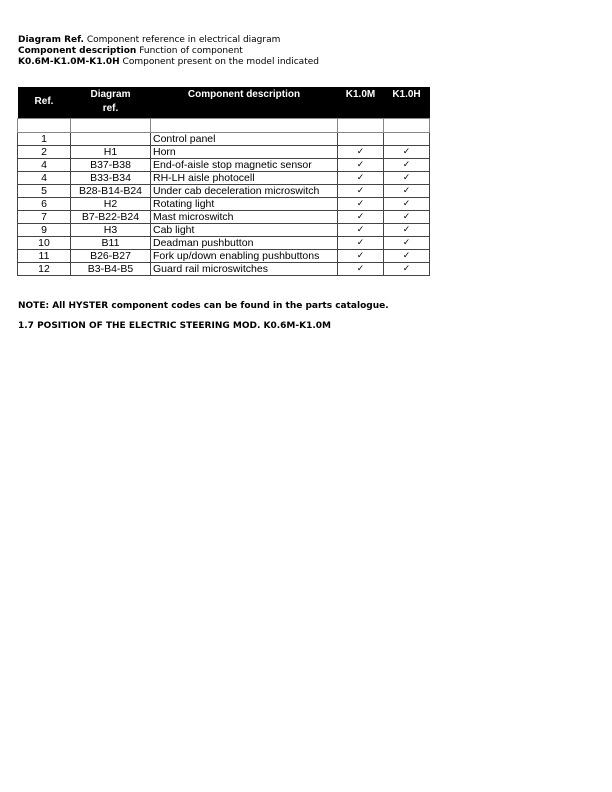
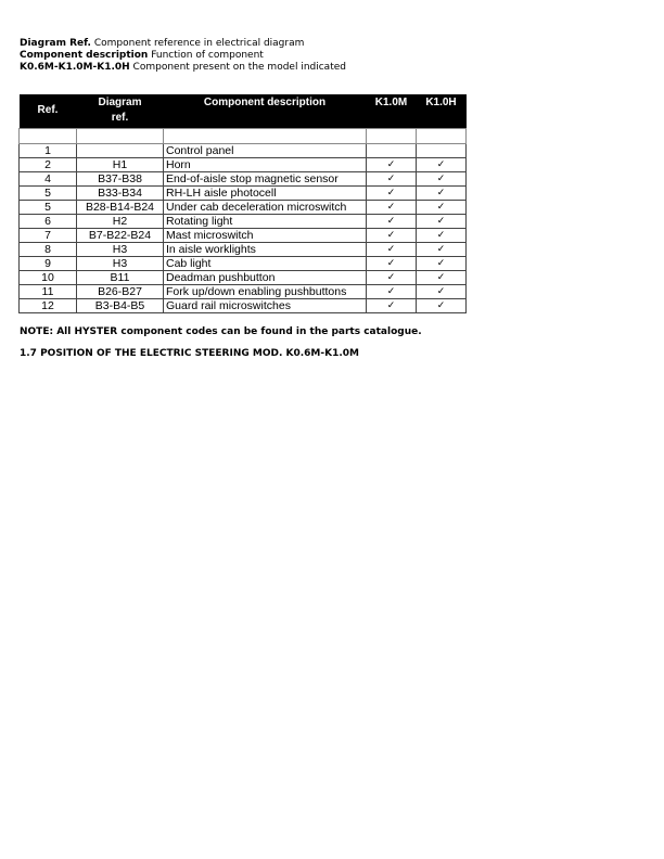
  Diagram Ref. Component reference in electrical diagram
  Component description Function of component
  K0.6M-K1.0M-K1.0H Component present on the model indicated
  Ref.	Diagramref.	Component description	K1.0M	K1.0H
  1		Control panel
  2	H1	Horn	✓	✓
  4	B37-B38	End-of-aisle stop magnetic sensor	✓	✓
- 4	B33-B34	RH-LH aisle photocell	✓	✓
+ 5	B33-B34	RH-LH aisle photocell	✓	✓
  5	B28-B14-B24	Under cab deceleration microswitch	✓	✓
  6	H2	Rotating light	✓	✓
  7	B7-B22-B24	Mast microswitch	✓	✓
+ 8	H3	In aisle worklights	✓	✓
  9	H3	Cab light	✓	✓
  10	B11	Deadman pushbutton	✓	✓
  11	B26-B27	Fork up/down enabling pushbuttons	✓	✓
  12	B3-B4-B5	Guard rail microswitches	✓	✓
  NOTE: All HYSTER component codes can be found in the parts catalogue.
  1.7 POSITION OF THE ELECTRIC STEERING MOD. K0.6M-K1.0M
